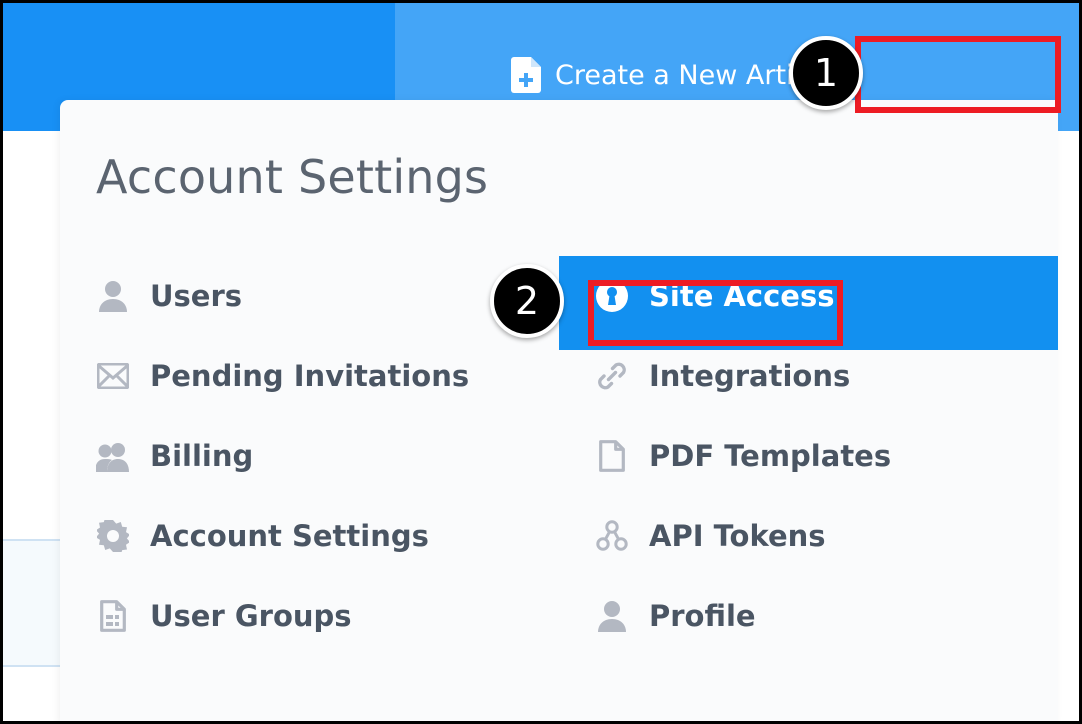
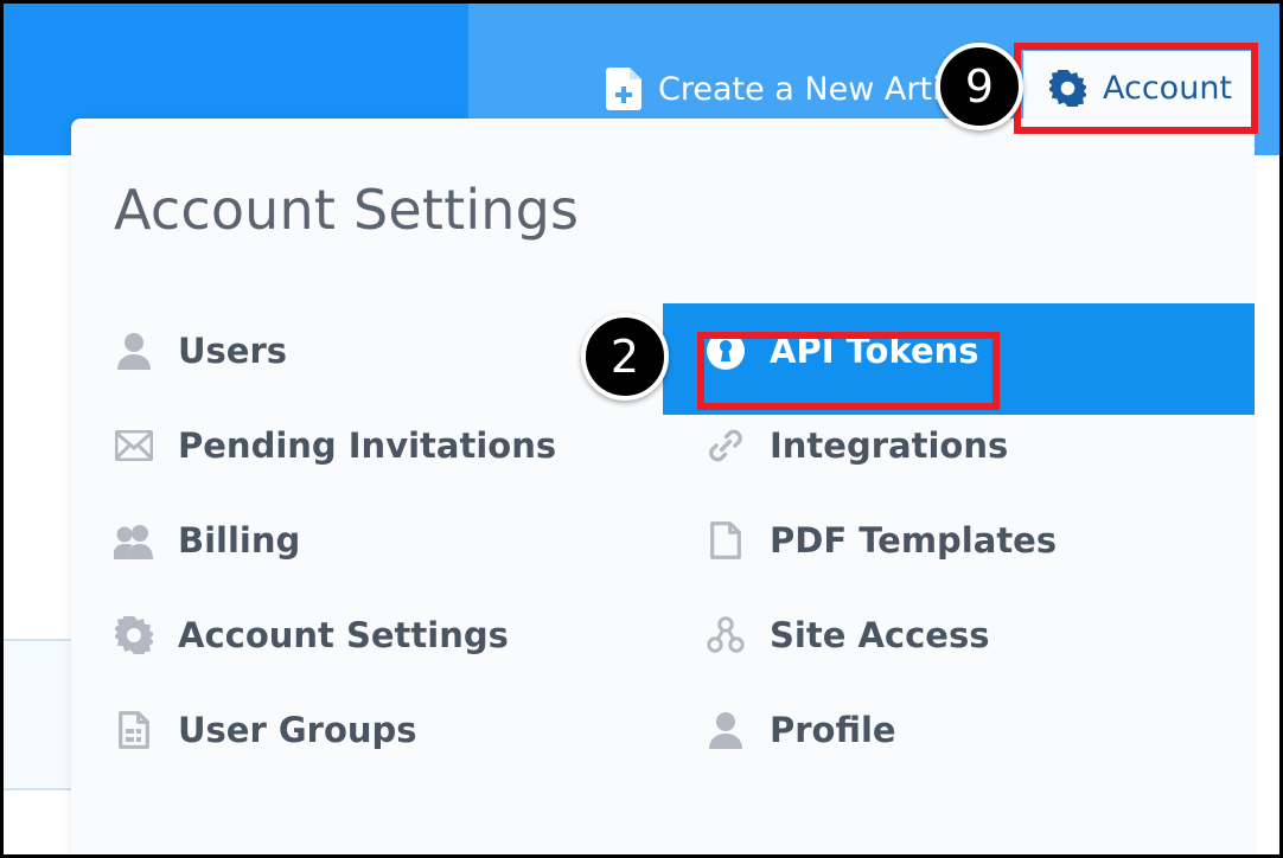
  Create a New Art
+ Account
  Account Settings
  Users
- Site Access
+ API Tokens
  Pending Invitations
  Integrations
  Billing
  PDF Templates
  Account Settings
- API Tokens
+ Site Access
  User Groups
  Profile
- 1
+ 9
  2
